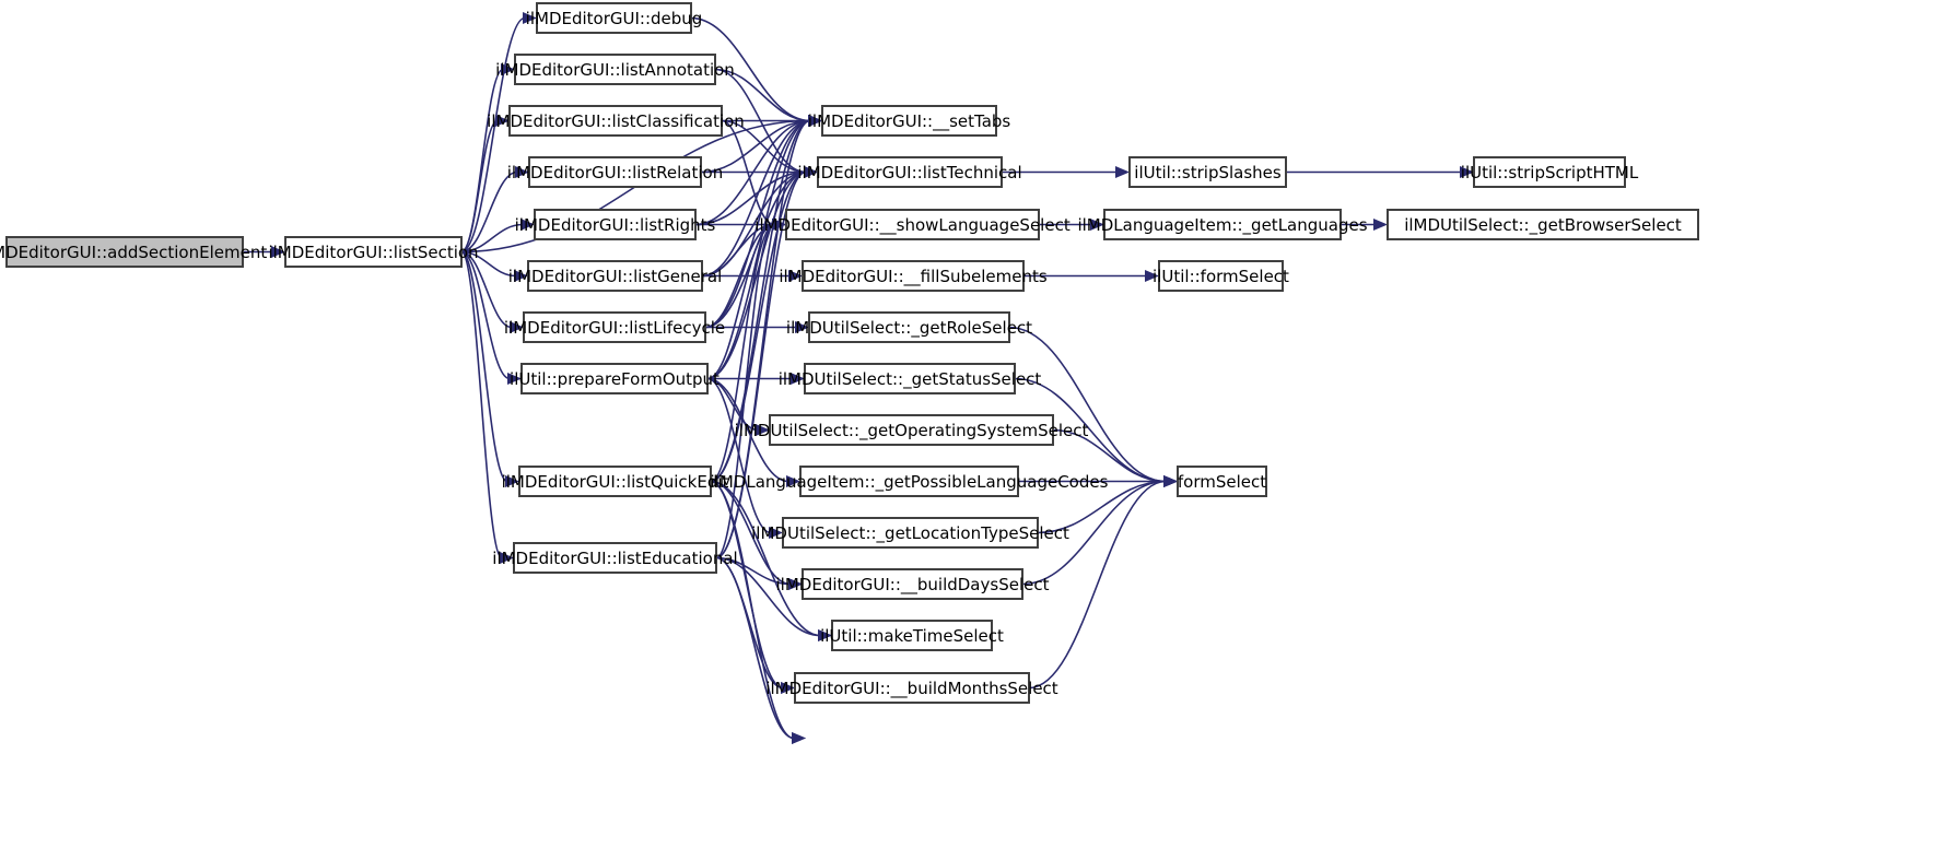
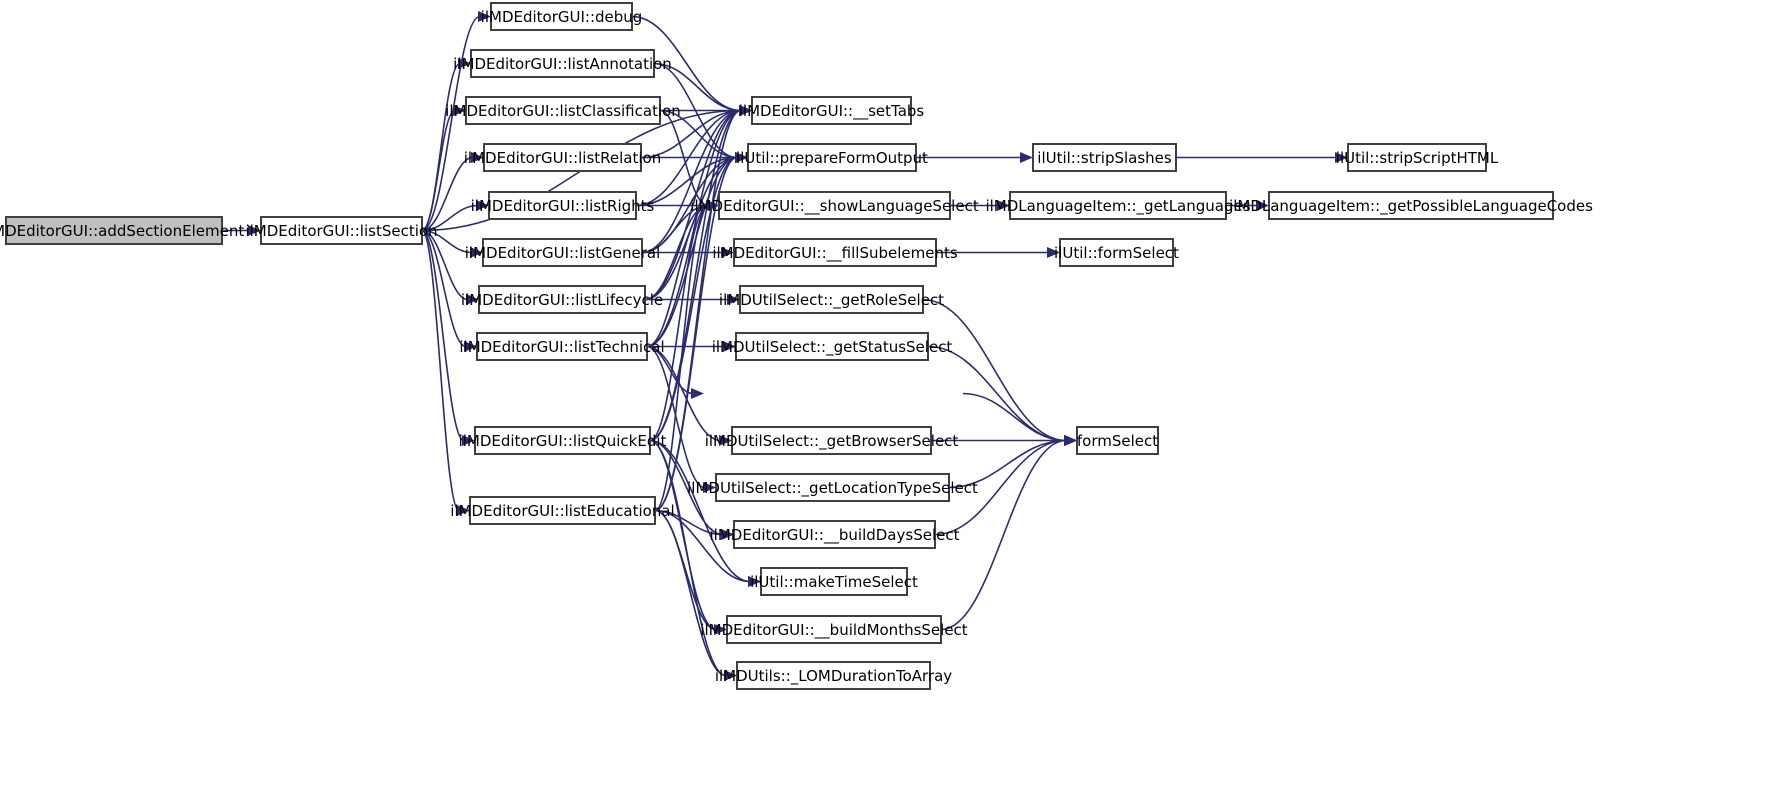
  DEditorGUI::addSectionElement
  ilMDEditorGUI::listSection
  ilMDEditorGUI::debug
  ilMDEditorGUI::listAnnotation
  ilMDEditorGUI::listClassification
  ilMDEditorGUI::listRelation
  ilMDEditorGUI::listRights
  ilMDEditorGUI::listGeneral
  ilMDEditorGUI::listLifecycle
- ilUtil::prepareFormOutput
+ ilMDEditorGUI::listTechnical
  ilMDEditorGUI::listQuickEdit
  ilMDEditorGUI::listEducational
  ilMDEditorGUI::__setTabs
- ilMDEditorGUI::listTechnical
+ ilUtil::prepareFormOutput
  ilMDEditorGUI::__showLanguageSelect
  ilMDEditorGUI::__fillSubelements
  ilMDUtilSelect::_getRoleSelect
  ilMDUtilSelect::_getStatusSelect
- ilMDUtilSelect::_getOperatingSystemSelect
- ilMDLanguageItem::_getPossibleLanguageCodes
+ ilMDUtilSelect::_getBrowserSelect
  ilMDUtilSelect::_getLocationTypeSelect
  ilMDEditorGUI::__buildDaysSelect
  ilUtil::makeTimeSelect
  ilMDEditorGUI::__buildMonthsSelect
+ ilMDUtils::_LOMDurationToArray
  ilUtil::stripSlashes
  ilMDLanguageItem::_getLanguages
  ilUtil::formSelect
  formSelect
  ilUtil::stripScriptHTML
- ilMDUtilSelect::_getBrowserSelect
+ ilMDLanguageItem::_getPossibleLanguageCodes
